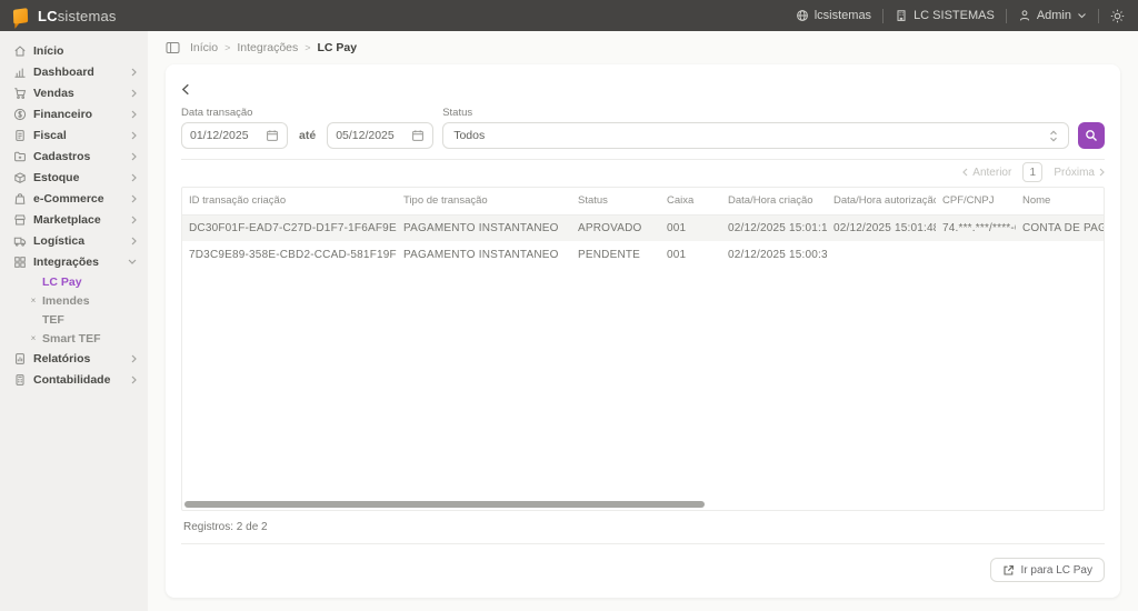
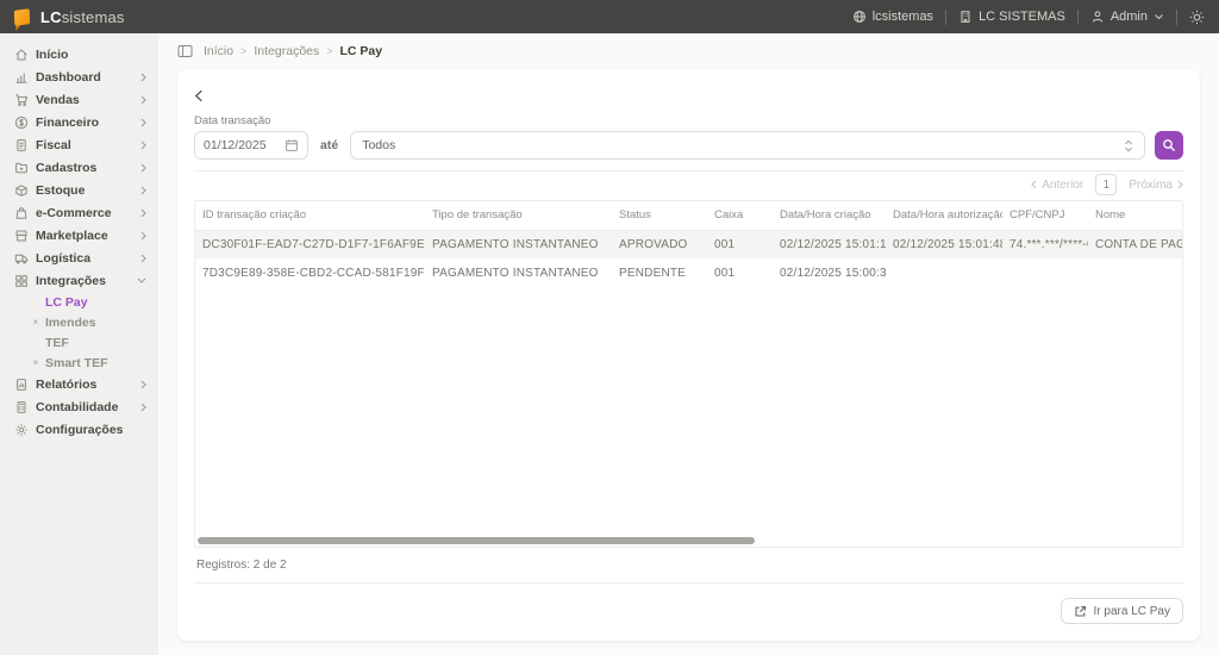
  LCsistemas
  lcsistemas
  LC SISTEMAS
  Admin
  Início
  Dashboard
  Vendas
  Financeiro
  Fiscal
  Cadastros
  Estoque
  e-Commerce
  Marketplace
  Logística
  Integrações
  LC Pay
  ×
  Imendes
  TEF
  ×
  Smart TEF
  Relatórios
  Contabilidade
+ Configurações
  Início
  >
  Integrações
  >
  LC Pay
  Data transação
  01/12/2025
  até
- 05/12/2025
- Status
  Todos
  Anterior
  1
  Próxima
  ID transação criação	Tipo de transação	Status	Caixa	Data/Hora criação	Data/Hora autorizaçã	CPF/CNPJ	Nome
  DC30F01F-EAD7-C27D-D1F7-1F6AF9E	PAGAMENTO INSTANTANEO	APROVADO	001	02/12/2025 15:01:1	02/12/2025 15:01:4	74.***.***/****-	CONTA DE PAG
  7D3C9E89-358E-CBD2-CCAD-581F19F	PAGAMENTO INSTANTANEO	PENDENTE	001	02/12/2025 15:00:3
  Registros: 2 de 2
  Ir para LC Pay
